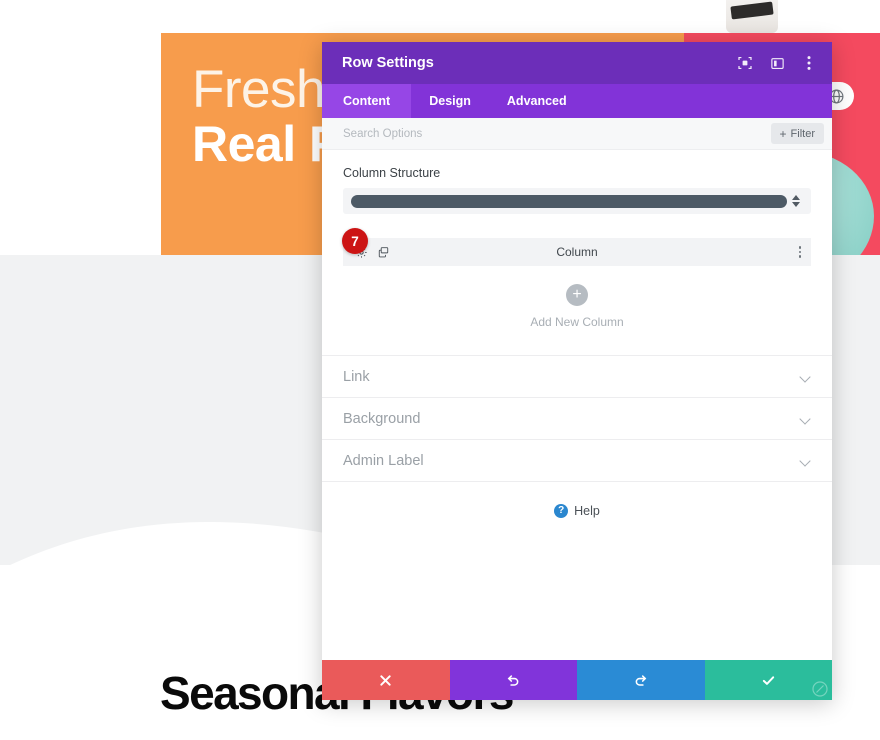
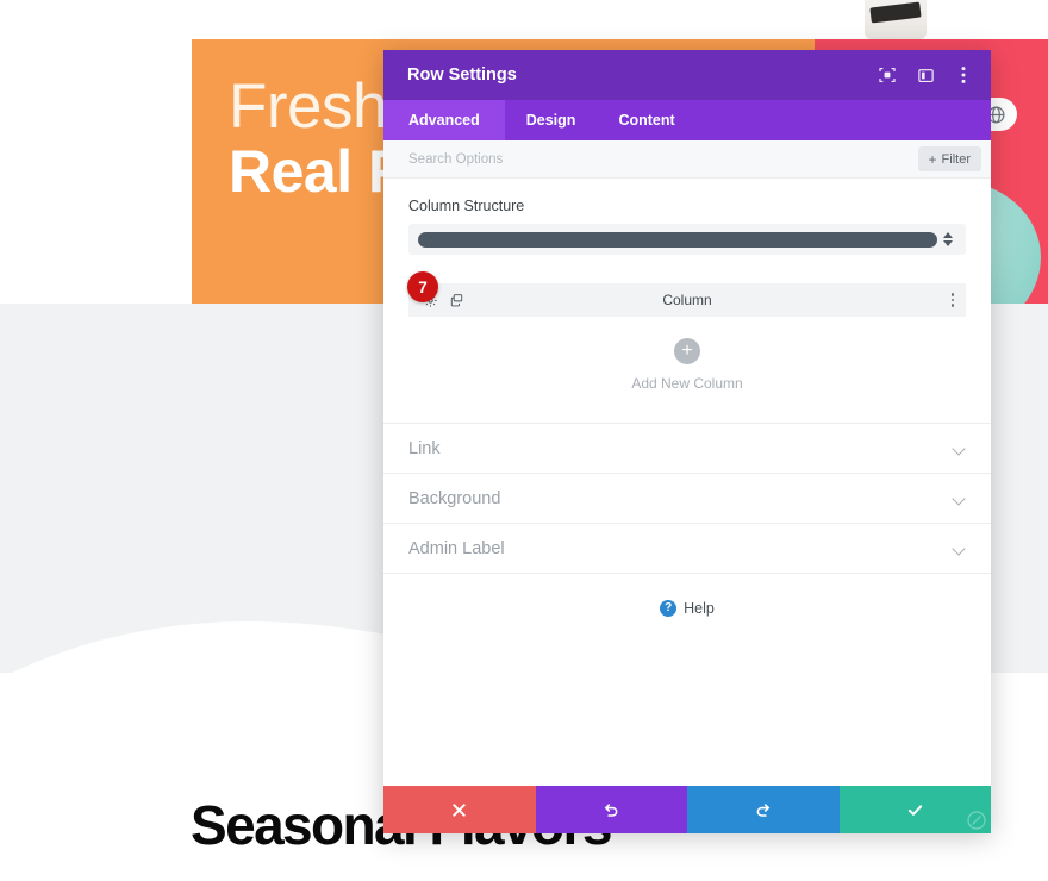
  Fresh
  Real
  Row Settings
- Content
+ Advanced
  Design
- Advanced
+ Content
  Search Options
  +
  Filter
  Column Structure
  Column
  +
  Add New Column
  Link
  Background
  Admin Label
  ?
  Help
  7
